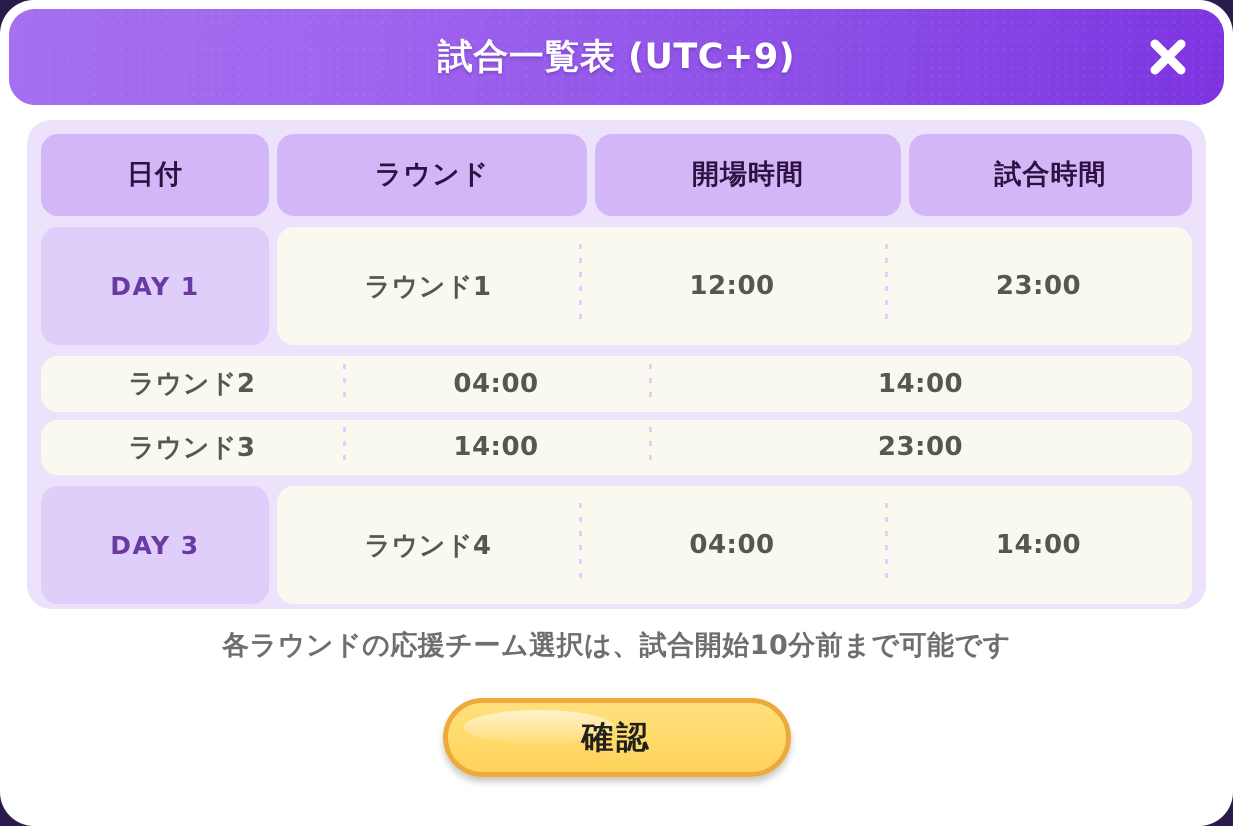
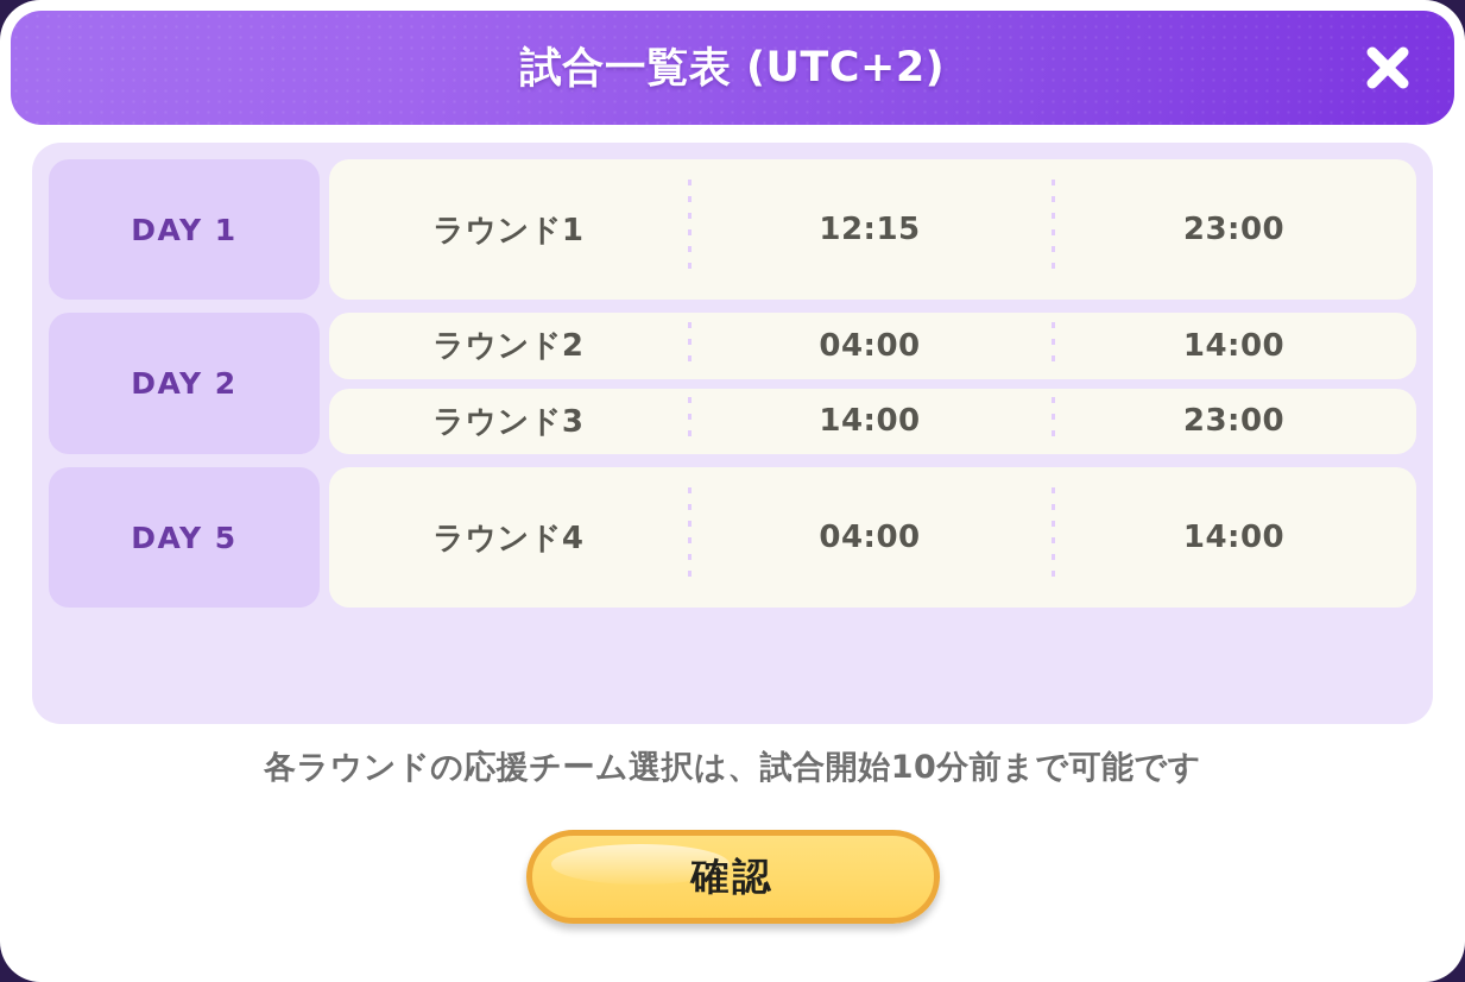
- 試合一覧表 (UTC+9)
+ 試合一覧表 (UTC+2)
- 日付
- ラウンド
- 開場時間
- 試合時間
  DAY 1
  ラウンド1
- 12:00
+ 12:15
  23:00
+ DAY 2
  ラウンド2
  04:00
  14:00
  ラウンド3
  14:00
  23:00
- DAY 3
+ DAY 5
  ラウンド4
  04:00
  14:00
  各ラウンドの応援チーム選択は、試合開始10分前まで可能です
  確認
